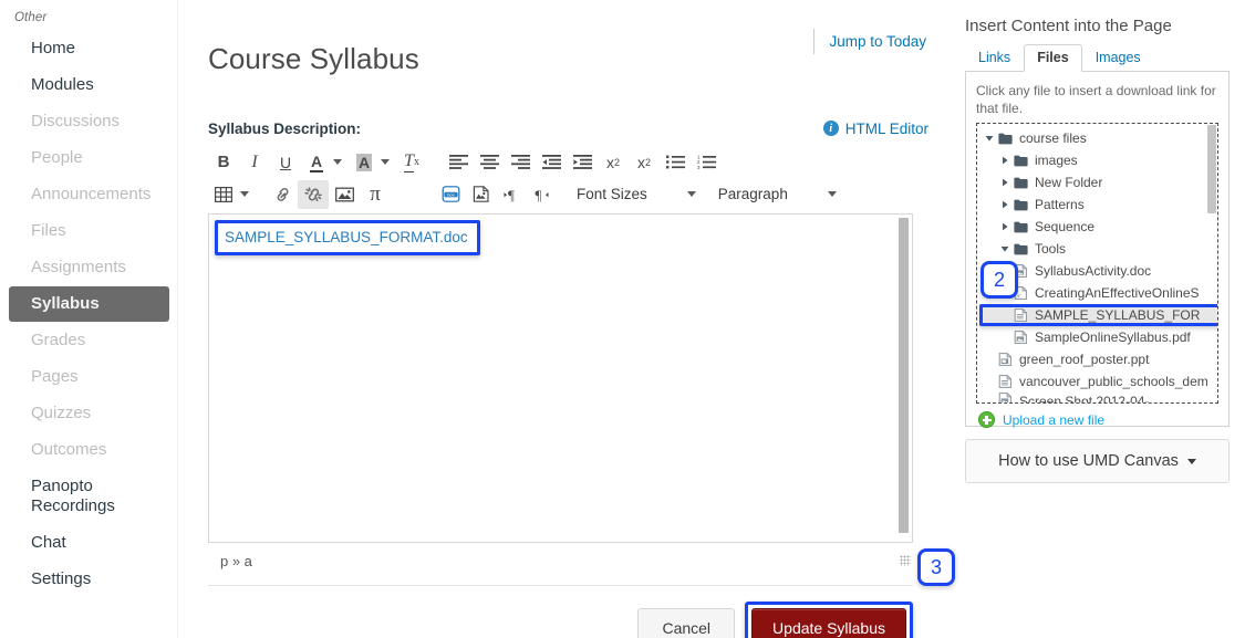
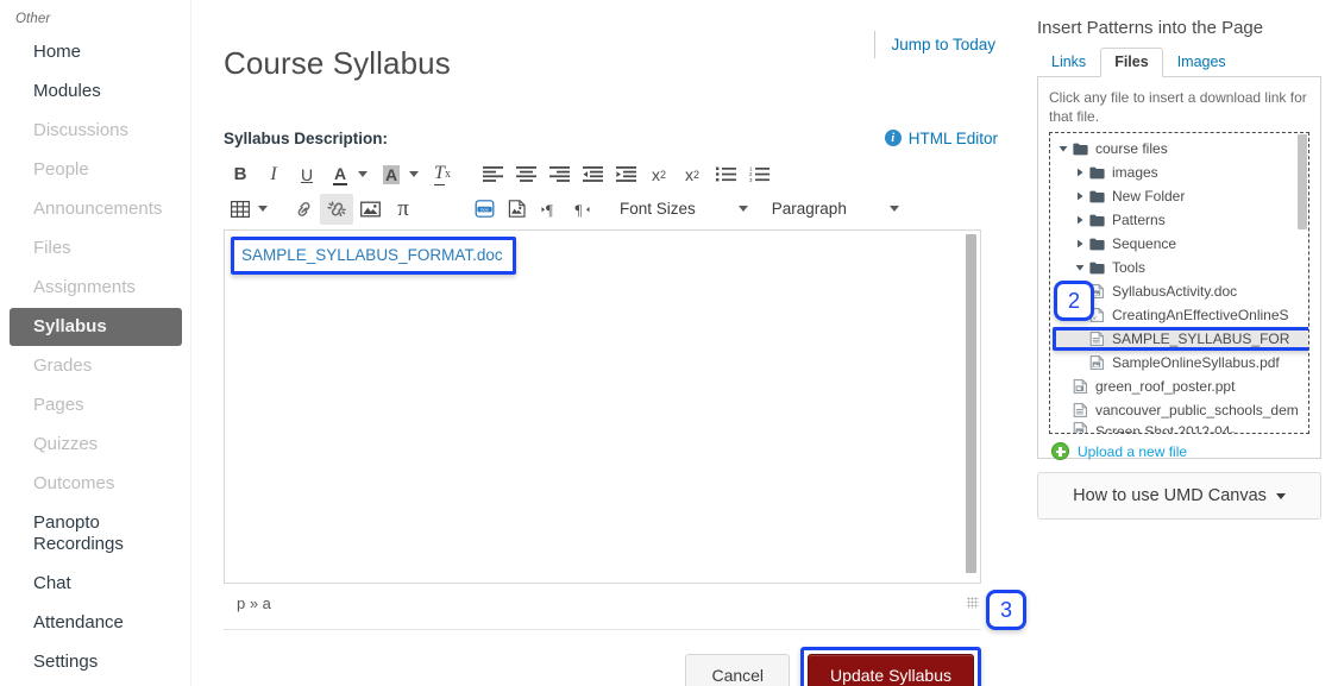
  Other
  Home
  Modules
  Discussions
  People
  Announcements
  Files
  Assignments
  Syllabus
  Grades
  Pages
  Quizzes
  Outcomes
  Panopto Recordings
  Chat
+ Attendance
  Settings
  Course Syllabus
  Jump to Today
  Syllabus Description:
  i
  HTML Editor
  B
  I
  U
  A
  A
  T
  x
  x
  2
  x
  2
  π
  ¶
  ¶
  Font Sizes
  Paragraph
  SAMPLE_SYLLABUS_FORMAT.doc
  p » a
  Cancel
  Update Syllabus
- Insert Content into the Page
+ Insert Patterns into the Page
  Links
  Files
  Images
  Click any file to insert a download link for that file.
  course files
  images
  New Folder
  Patterns
  Sequence
  Tools
  SyllabusActivity.doc
  CreatingAnEffectiveOnlineS
  SAMPLE_SYLLABUS_FOR
  SampleOnlineSyllabus.pdf
  green_roof_poster.ppt
  vancouver_public_schools_dem
  Upload a new file
  How to use UMD Canvas
  2
  3
